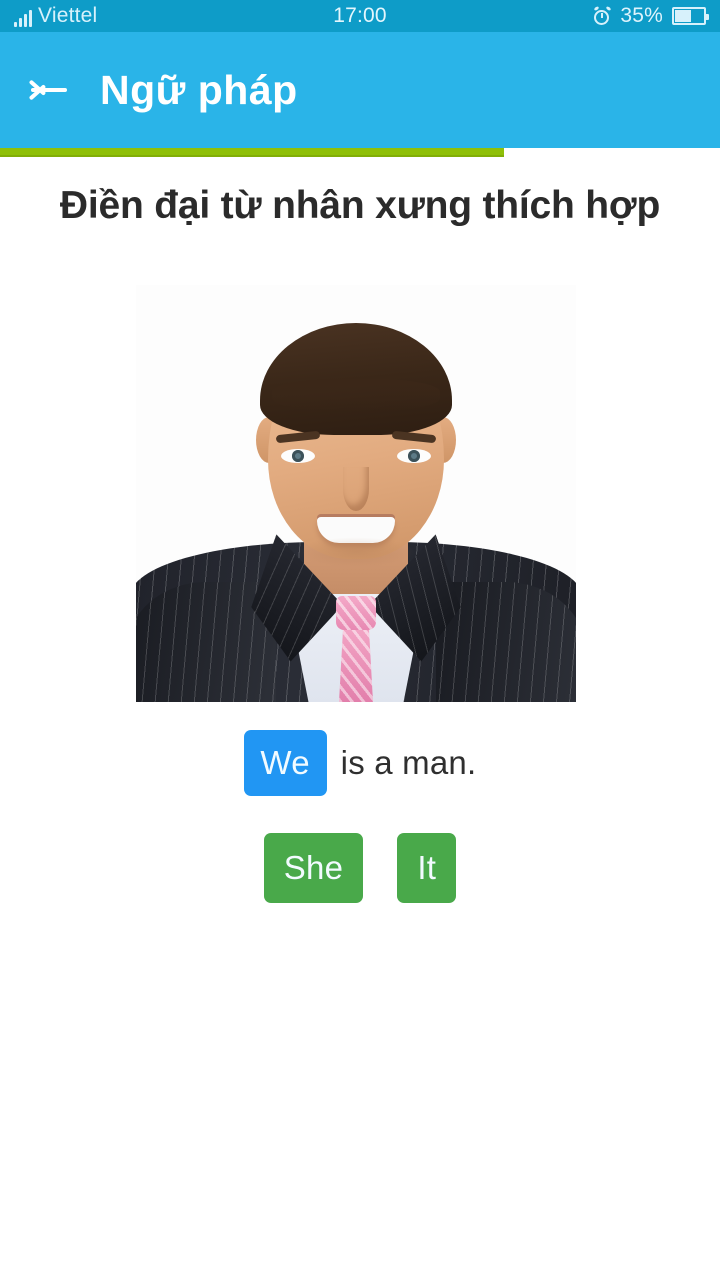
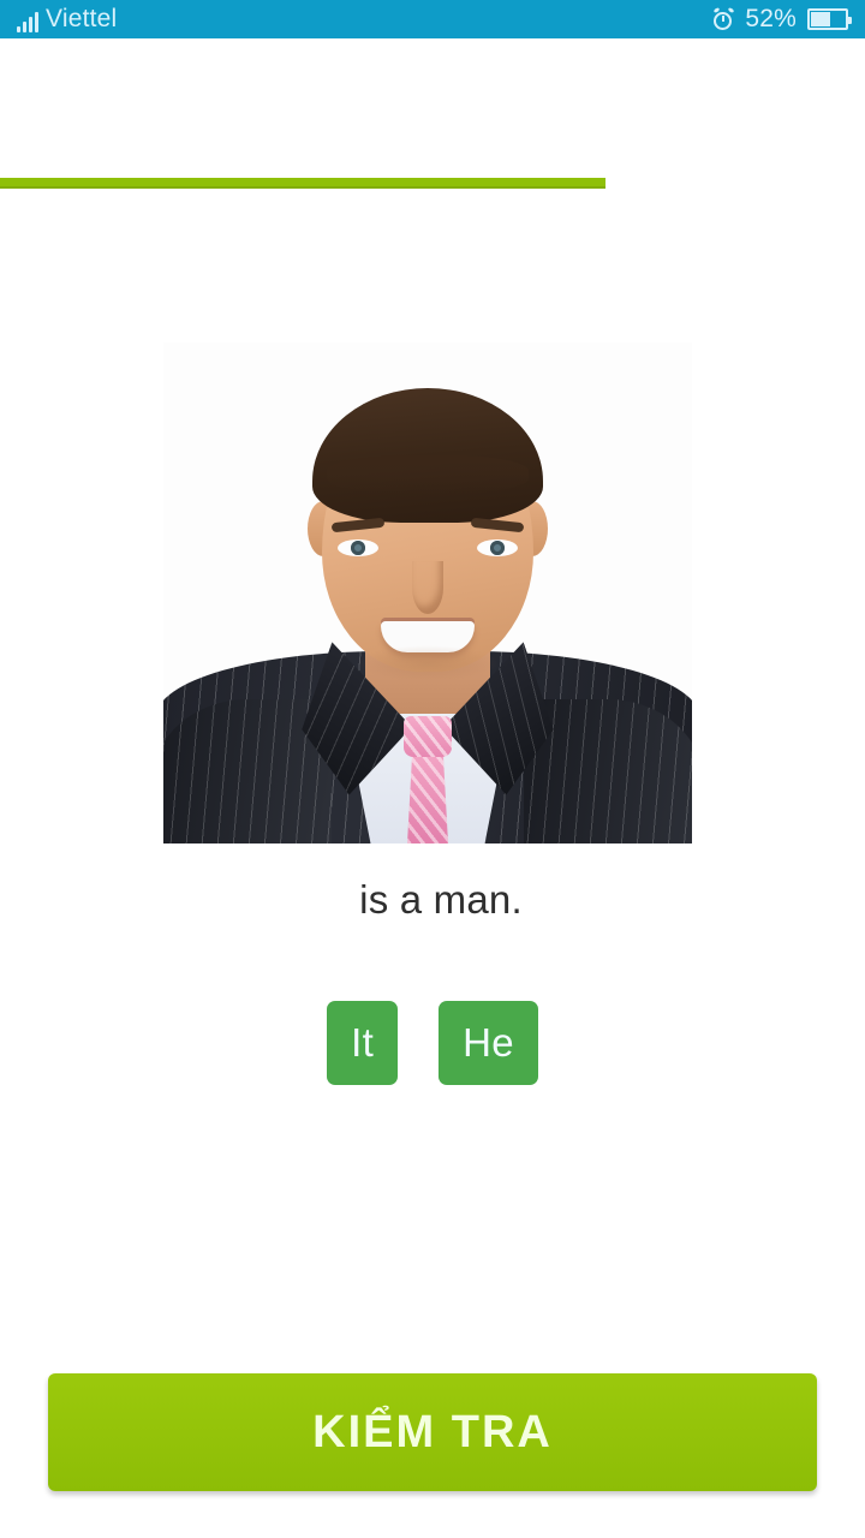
  Viettel
- 17:00
- 35%
+ 52%
- Ngữ pháp
- Điền đại từ nhân xưng thích hợp
- We
  is a man.
- She
  It
+ He
+ KIỂM TRA
